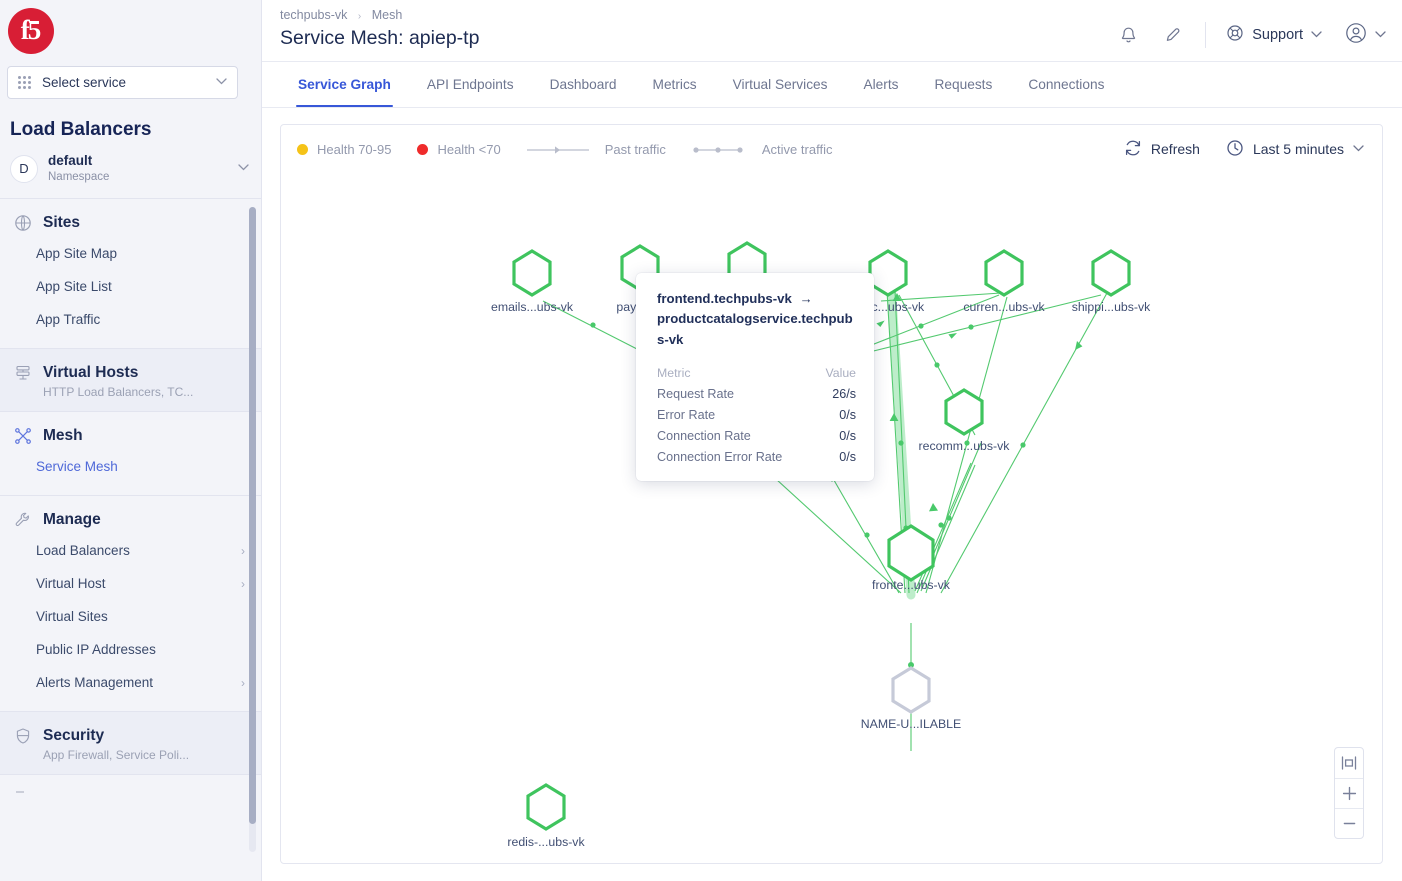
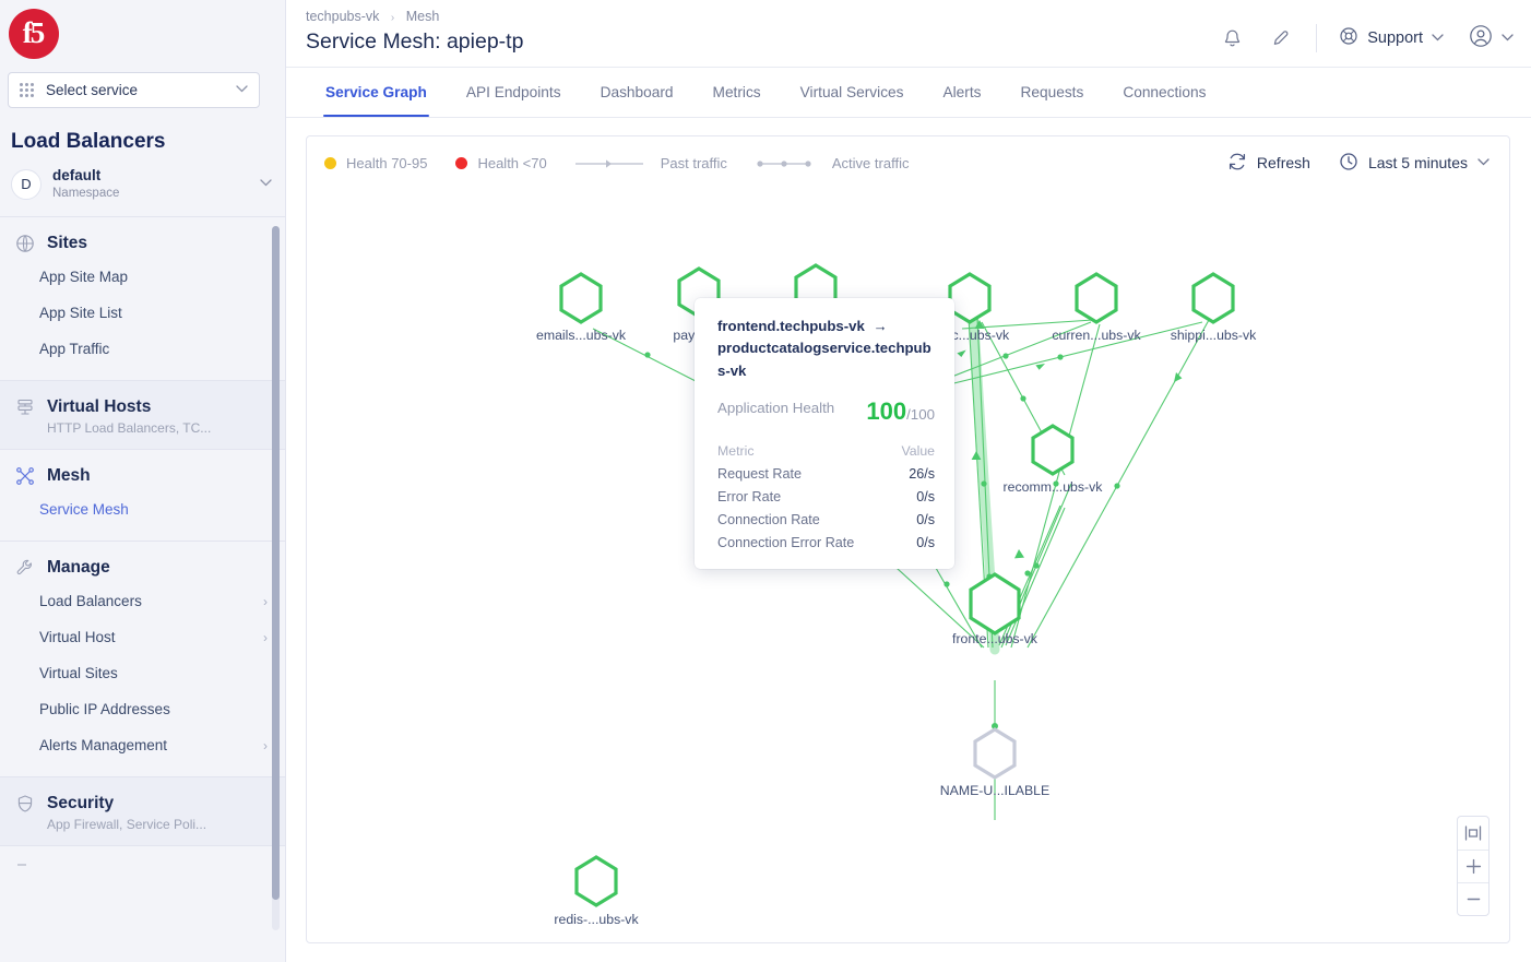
  f5
  Select service
  Load Balancers
  D
  default
  Namespace
  Sites
  App Site Map
  App Site List
  App Traffic
  Virtual Hosts
  HTTP Load Balancers, TC...
  Mesh
  Service Mesh
  Manage
  Load Balancers
  ›
  Virtual Host
  ›
  Virtual Sites
  Public IP Addresses
  Alerts Management
  ›
  Security
  App Firewall, Service Poli...
  techpubs-vk › Mesh
  Service Mesh: apiep-tp
  Support
  Service Graph
  API Endpoints
  Dashboard
  Metrics
  Virtual Services
  Alerts
  Requests
  Connections
  Health 70-95
  Health <70
  Past traffic
  Active traffic
  Refresh
  Last 5 minutes
  emails...ubs-vk
  c...ubs-vk
  curren...ubs-vk
  shippi...ubs-vk
  recomm...ubs-vk
  fronte...ubs-vk
  NAME-U...ILABLE
  redis-...ubs-vk
  frontend.techpubs-vk → productcatalogservice.techpubs-vk
+ Application Health
+ 100/100
  Metric
  Value
  Request Rate
  26/s
  Error Rate
  0/s
  Connection Rate
  0/s
  Connection Error Rate
  0/s
